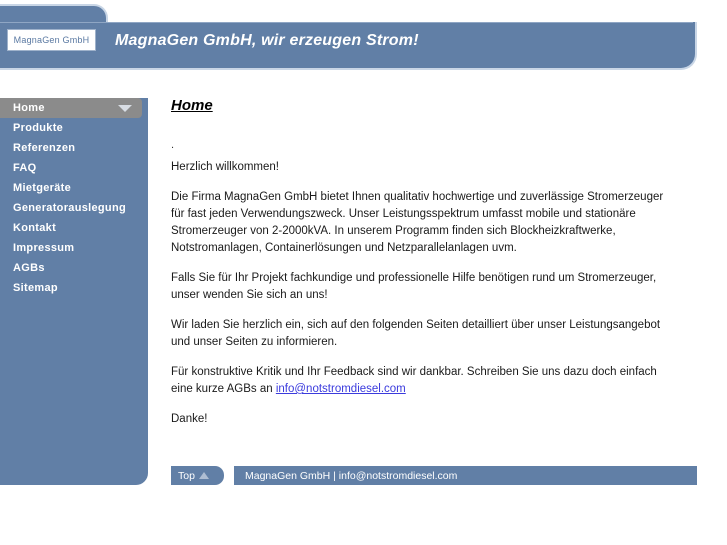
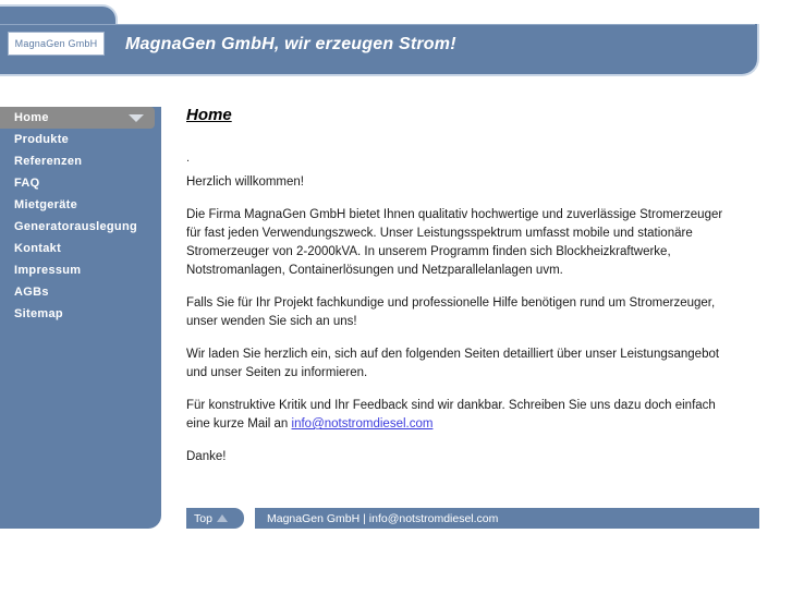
  MagnaGen GmbH
  MagnaGen GmbH, wir erzeugen Strom!
  Home
  Produkte
  Referenzen
  FAQ
  Mietgeräte
  Generatorauslegung
  Kontakt
  Impressum
  AGBs
  Sitemap
  Home
  .
  Herzlich willkommen!
  Die Firma MagnaGen GmbH bietet Ihnen qualitativ hochwertige und zuverlässige Stromerzeuger für fast jeden Verwendungszweck. Unser Leistungsspektrum umfasst mobile und stationäre Stromerzeuger von 2-2000kVA. In unserem Programm finden sich Blockheizkraftwerke, Notstromanlagen, Containerlösungen und Netzparallelanlagen uvm.
  Falls Sie für Ihr Projekt fachkundige und professionelle Hilfe benötigen rund um Stromerzeuger, unser wenden Sie sich an uns!
  Wir laden Sie herzlich ein, sich auf den folgenden Seiten detailliert über unser Leistungsangebot und unser Seiten zu informieren.
- Für konstruktive Kritik und Ihr Feedback sind wir dankbar. Schreiben Sie uns dazu doch einfach eine kurze AGBs an info@notstromdiesel.com
+ Für konstruktive Kritik und Ihr Feedback sind wir dankbar. Schreiben Sie uns dazu doch einfach eine kurze Mail an info@notstromdiesel.com
  Danke!
  Top
  MagnaGen GmbH | info@notstromdiesel.com
